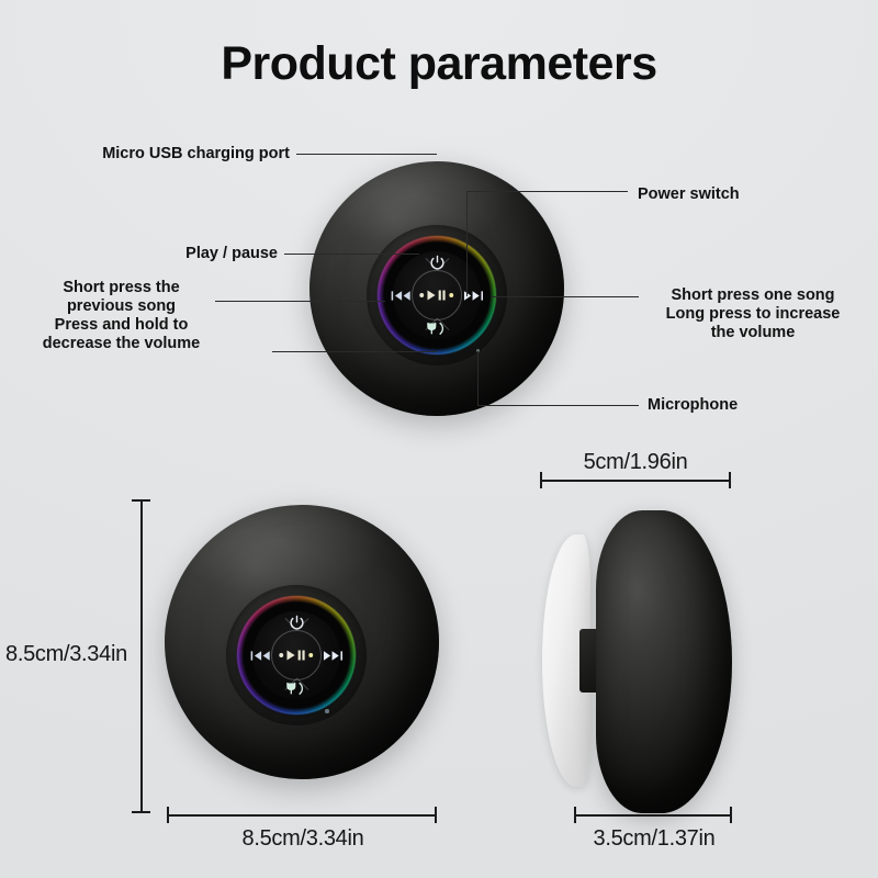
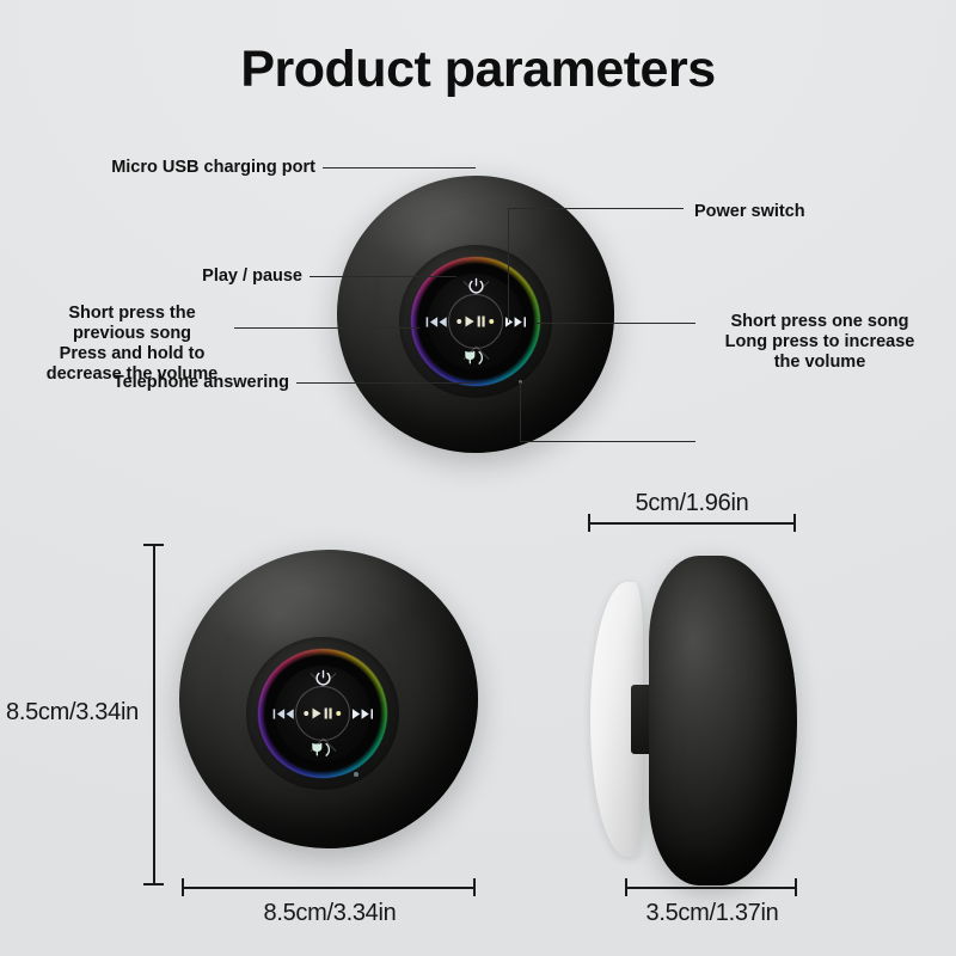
  Product parameters
  Micro USB charging port
  Play / pause
  Short press the
  previous song
  Press and hold to
  decrease the volume
+ Telephone answering
  Power switch
  Short press one song
  Long press to increase
  the volume
- Microphone
  8.5cm/3.34in
  8.5cm/3.34in
  5cm/1.96in
  3.5cm/1.37in
